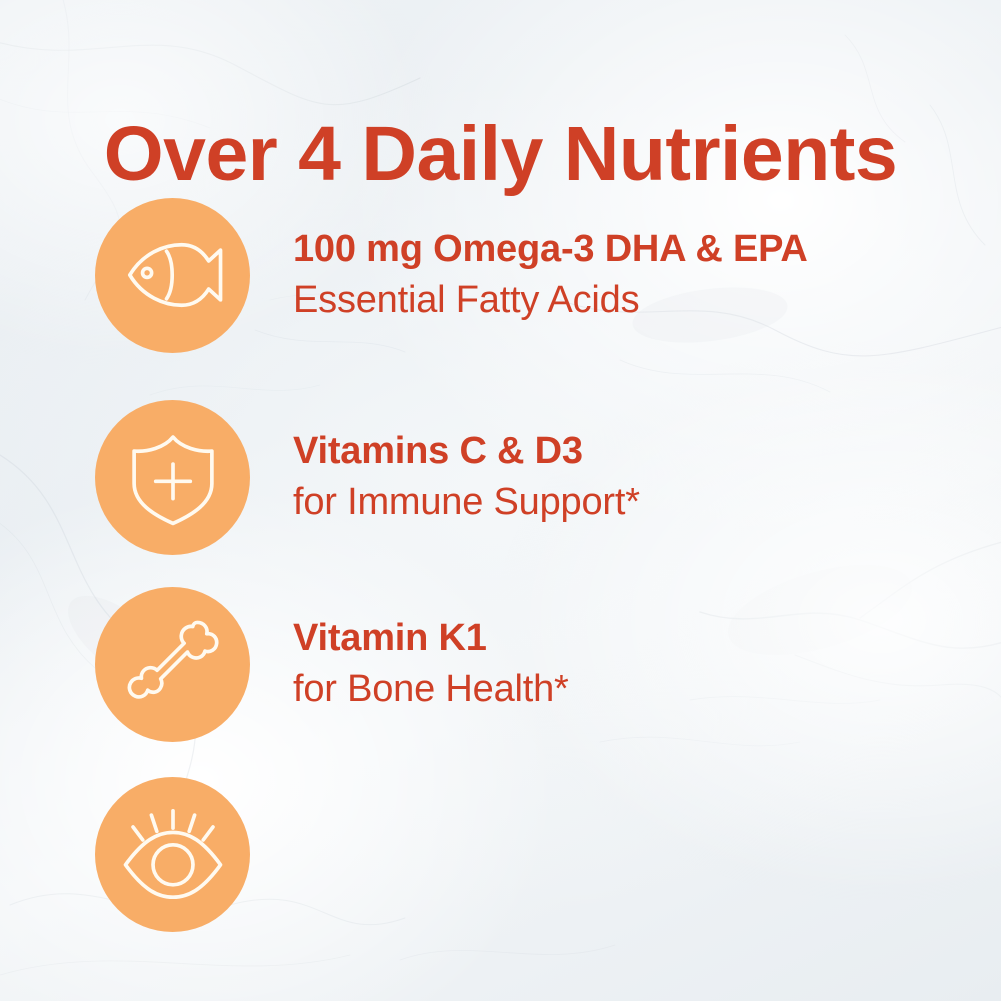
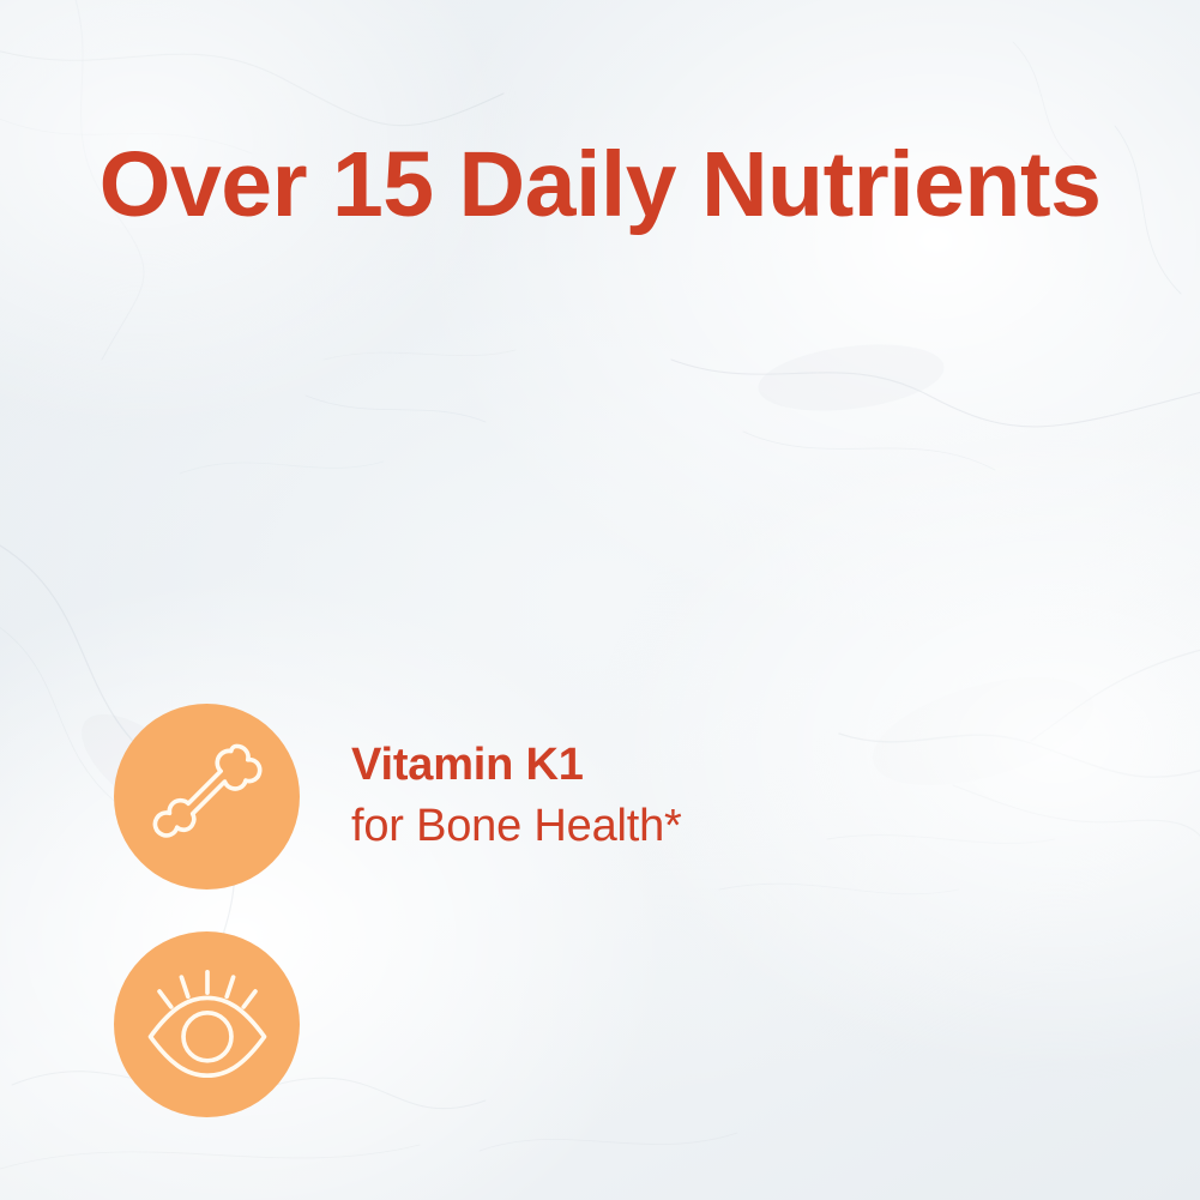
- Over 4 Daily Nutrients
+ Over 15 Daily Nutrients
- 100 mg Omega-3 DHA & EPA
- Essential Fatty Acids
- Vitamins C & D3
- for Immune Support*
  Vitamin K1
  for Bone Health*
